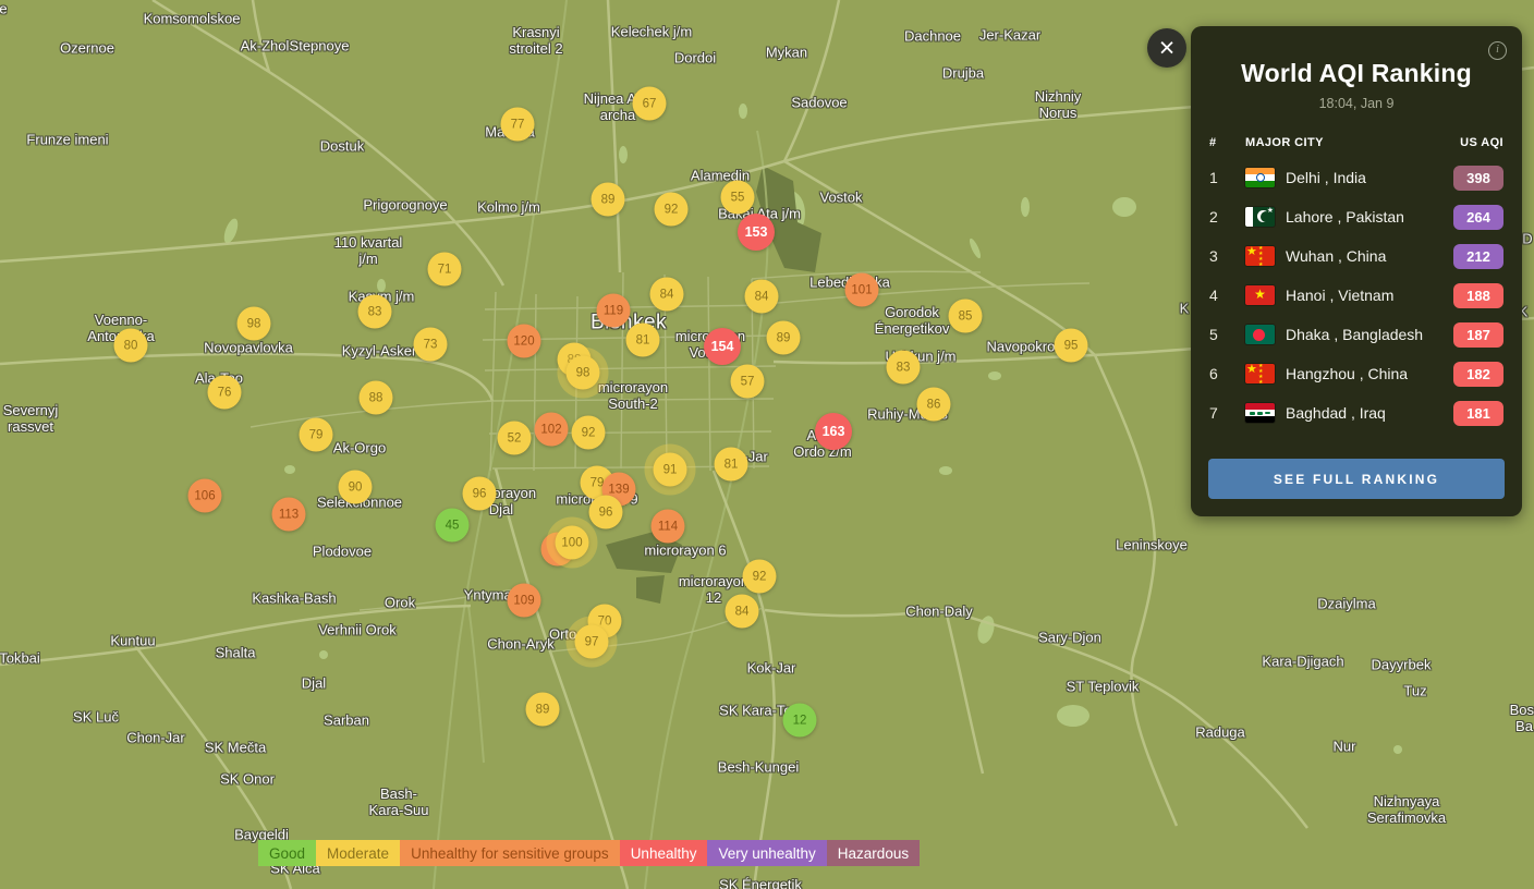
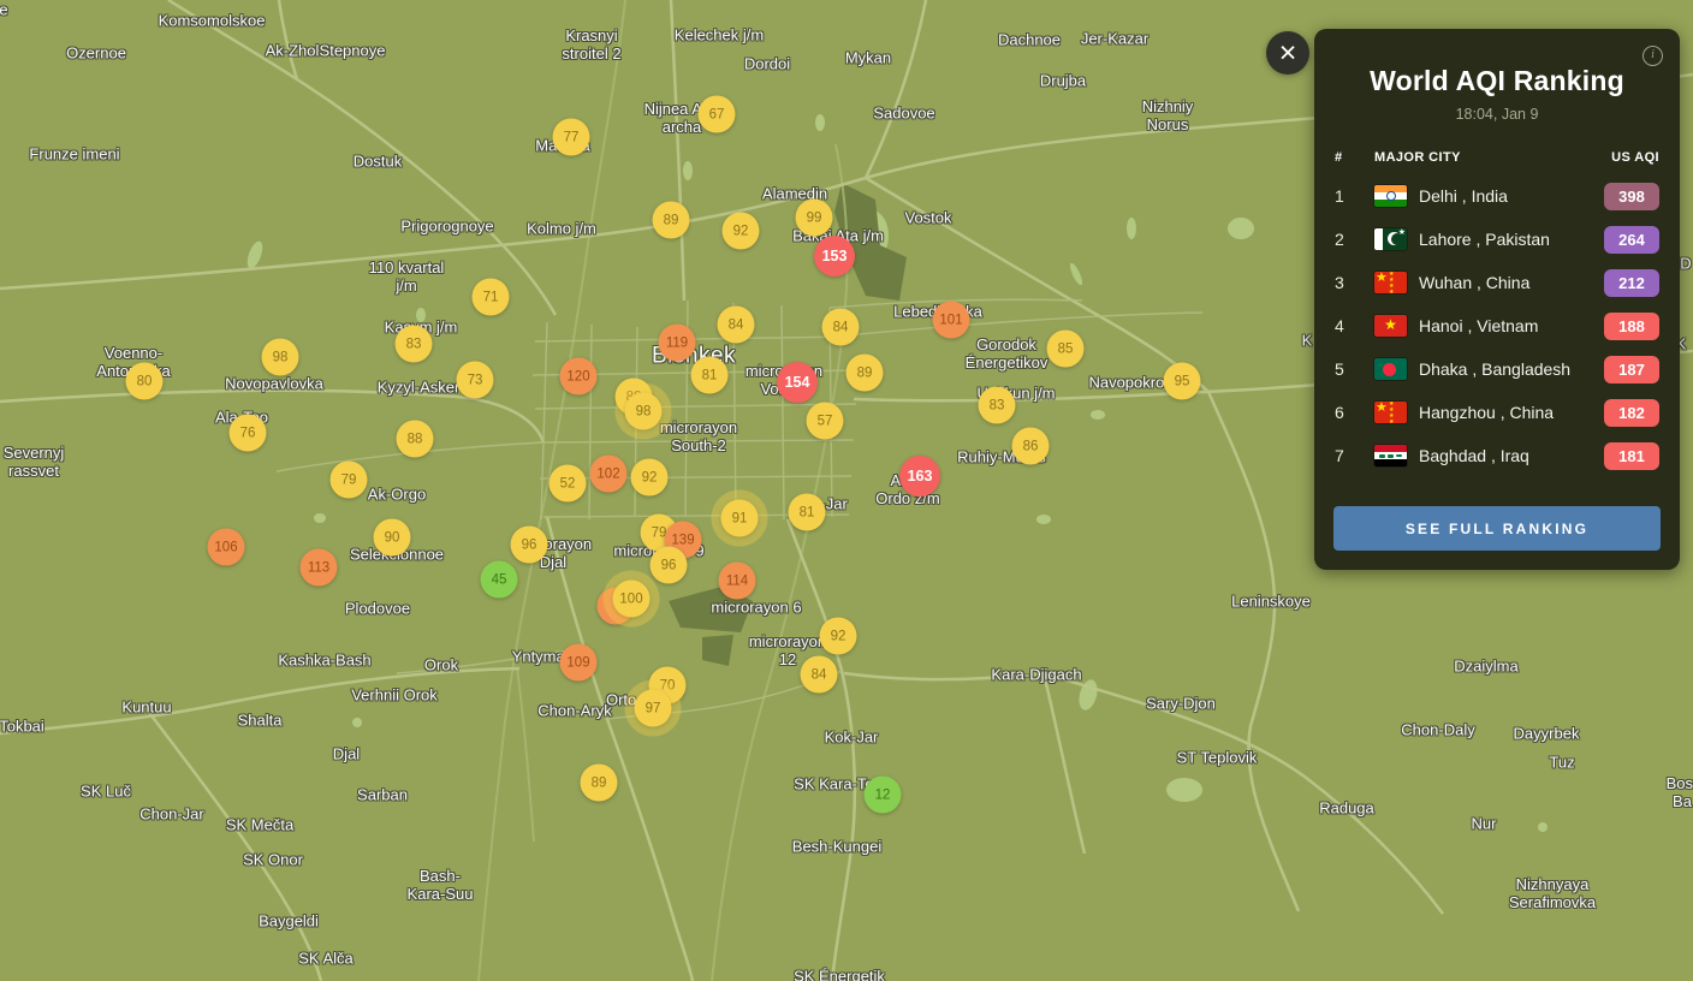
  e
  Komsomolskoe
  Ozernoe
  Ak-Zhol
  Stepnoye
  Krasnyi
  stroitel 2
  Kelechek j/m
  Dordoi
  Mykan
  Dachnoe
  Jer-Kazar
  Drujba
  Sadovoe
  Nizhniy
  Norus
  Frunze imeni
  Dostuk
  Nijnea A
  archa
  Alamedin
  Vostok
  Baata j/m
  Prigorognoye
  Kolmo j/m
  110 kvartal
  j/m
  Gorodok
  Énergetikov
  Voenno-
  Kam j/m
  Novopavlovka
  Kyzyl-Aske
  Navopokro
  Severnyj
  rassvet
  microrayon
  South-2
  Ak-Orgo
  Ordo ż/m
  Seleonnoe
  Plodovoe
  Djal
  microrayon 6
  microrayo
  12
  Kashka-Bash
  Orok
  Verhnii Orok
  Chon-Aryk
  Kuntuu
  Shalta
  Tokbai
  SK Luč
  Chon-Jar
  SK Mečta
  SK Onor
  Djal
  Sarban
  Bash-
  Kara-Suu
  Baygeldi
  SK Alča
  Kok-Jar
  SK Kara-T
  Besh-Kungei
  SK Énergetik
- Chon-Daly
+ Kara-Djigach
  Sary-Djon
  ST Teplovik
  Leninskoye
  Dzaiylma
- Kara-Djigach
+ Chon-Daly
  Dayyrbek
  Tuz
  Raduga
  Nur
  BosBa
  Nizhnyaya
  Serafimovka
  D
  K
  K
  77
  67
  89
  92
- 55
+ 99
  153
  71
  83
  98
  80
  76
  73
  120
  119
  84
  81
  84
  89
  154
  57
  101
  85
  95
  83
  86
  88
  79
  90
  106
  113
  45
  52
  102
  92
  98
  91
  81
  163
  79
  139
  96
  96
  114
  100
  109
  97
  89
  92
  84
  12
- Good
- Moderate
- Unhealthy for sensitive groups
- Unhealthy
- Very unhealthy
- Hazardous
  ×
  World AQI Ranking
  18:04, Jan 9
  #
  MAJOR CITY
  US AQI
  1
  Delhi , India
  398
  2
  Lahore , Pakistan
  264
  3
  ★
  Wuhan , China
  212
  4
  ★
  Hanoi , Vietnam
  188
  5
  Dhaka , Bangladesh
  187
  6
  ★
  Hangzhou , China
  182
  7
  Baghdad , Iraq
  181
  SEE FULL RANKING
